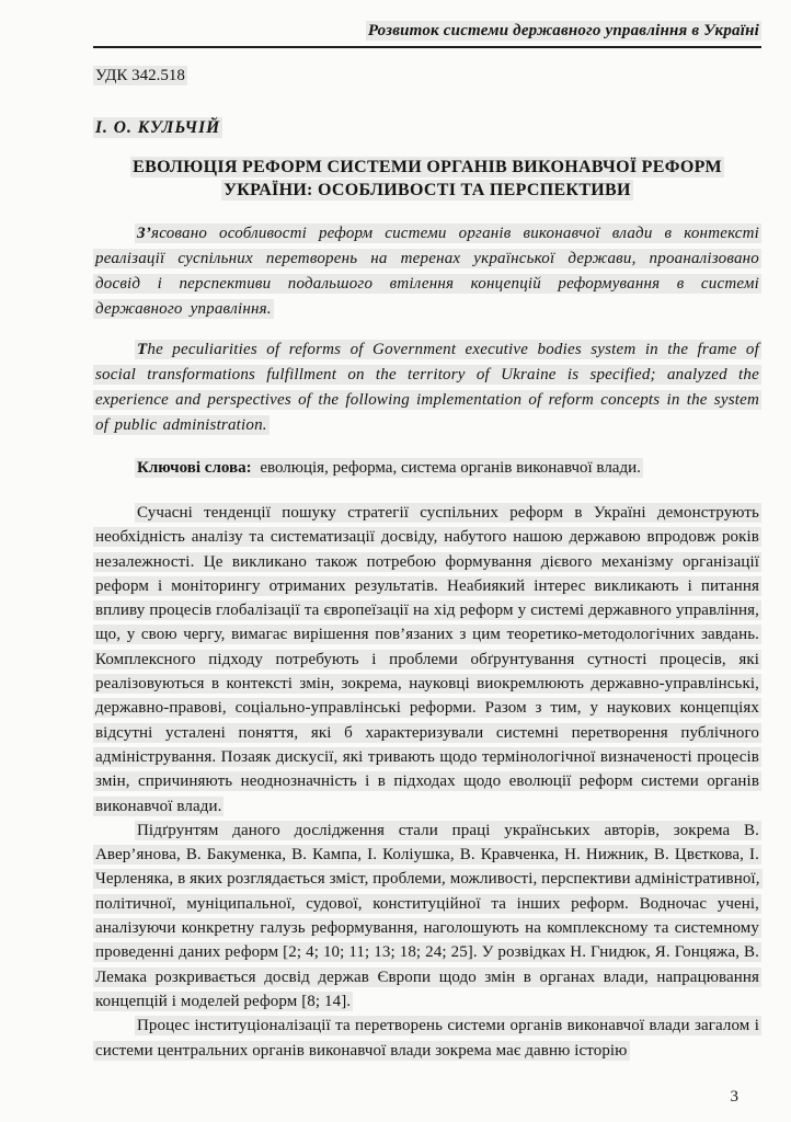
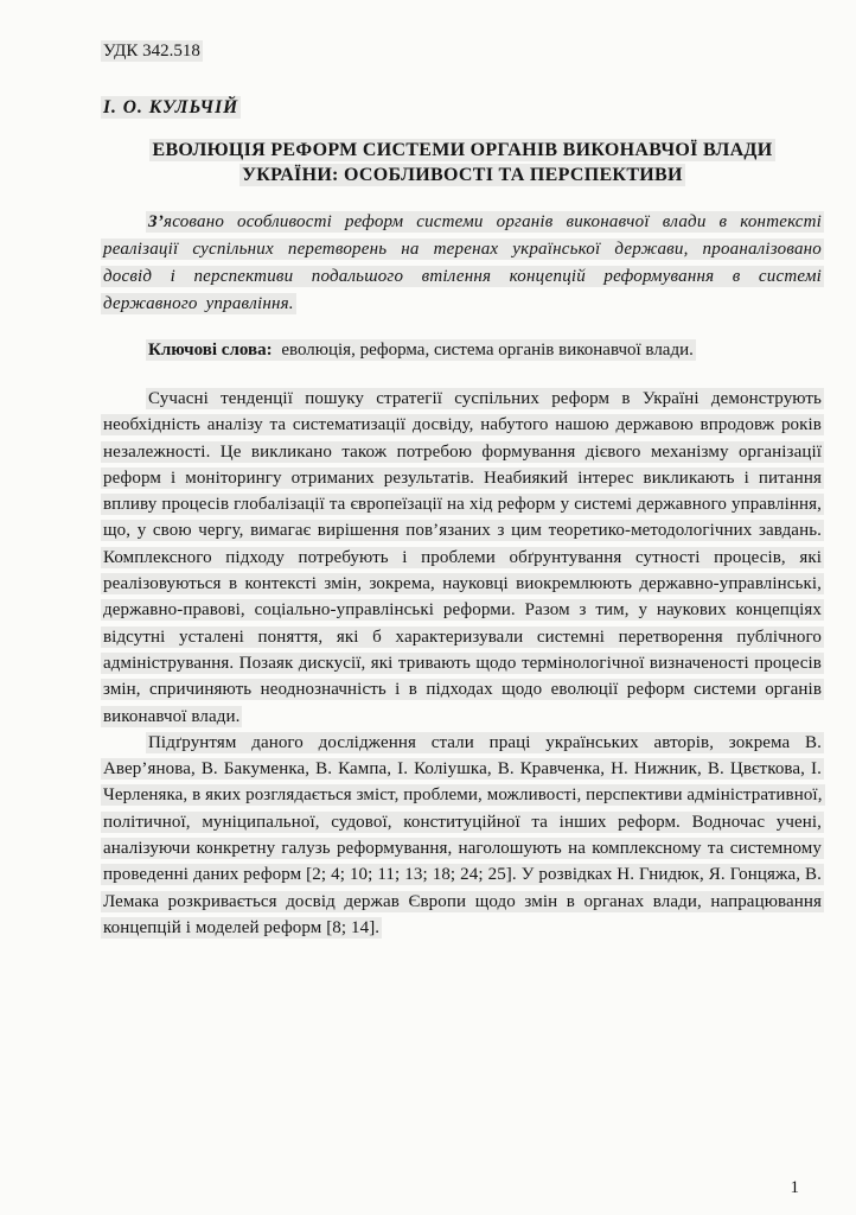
- Розвиток системи державного управління в Україні
  УДК 342.518
  І. О. КУЛЬЧІЙ
- ЕВОЛЮЦІЯ РЕФОРМ СИСТЕМИ ОРГАНІВ ВИКОНАВЧОЇ РЕФОРМ
+ ЕВОЛЮЦІЯ РЕФОРМ СИСТЕМИ ОРГАНІВ ВИКОНАВЧОЇ ВЛАДИ
  УКРАЇНИ: ОСОБЛИВОСТІ ТА ПЕРСПЕКТИВИ
  З’ясовано особливості реформ системи органів виконавчої влади в контексті реалізації суспільних перетворень на теренах української держави, проаналізовано досвід і перспективи подальшого втілення концепцій реформування в системі державного управління.
- The peculiarities of reforms of Government executive bodies system in the frame of social transformations fulfillment on the territory of Ukraine is specified; analyzed the experience and perspectives of the following implementation of reform concepts in the system of public administration.
  Ключові слова: еволюція, реформа, система органів виконавчої влади.
  Сучасні тенденції пошуку стратегії суспільних реформ в Україні демонструють необхідність аналізу та систематизації досвіду, набутого нашою державою впродовж років незалежності. Це викликано також потребою формування дієвого механізму організації реформ і моніторингу отриманих результатів. Неабиякий інтерес викликають і питання впливу процесів глобалізації та європеїзації на хід реформ у системі державного управління, що, у свою чергу, вимагає вирішення пов’язаних з цим теоретико-методологічних завдань. Комплексного підходу потребують і проблеми обґрунтування сутності процесів, які реалізовуються в контексті змін, зокрема, науковці виокремлюють державно-управлінські, державно-правові, соціально-управлінські реформи. Разом з тим, у наукових концепціях відсутні усталені поняття, які б характеризували системні перетворення публічного адміністрування. Позаяк дискусії, які тривають щодо термінологічної визначеності процесів змін, спричиняють неоднозначність і в підходах щодо еволюції реформ системи органів виконавчої влади.
  Підґрунтям даного дослідження стали праці українських авторів, зокрема В. Авер’янова, В. Бакуменка, В. Кампа, І. Коліушка, В. Кравченка, Н. Нижник, В. Цвєткова, І. Черленяка, в яких розглядається зміст, проблеми, можливості, перспективи адміністративної, політичної, муніципальної, судової, конституційної та інших реформ. Водночас учені, аналізуючи конкретну галузь реформування, наголошують на комплексному та системному проведенні даних реформ [2; 4; 10; 11; 13; 18; 24; 25]. У розвідках Н. Гнидюк, Я. Гонцяжа, В. Лемака розкривається досвід держав Європи щодо змін в органах влади, напрацювання концепцій і моделей реформ [8; 14].
- Процес інституціоналізації та перетворень системи органів виконавчої влади загалом і системи центральних органів виконавчої влади зокрема має давню історію
- 3
+ 1
